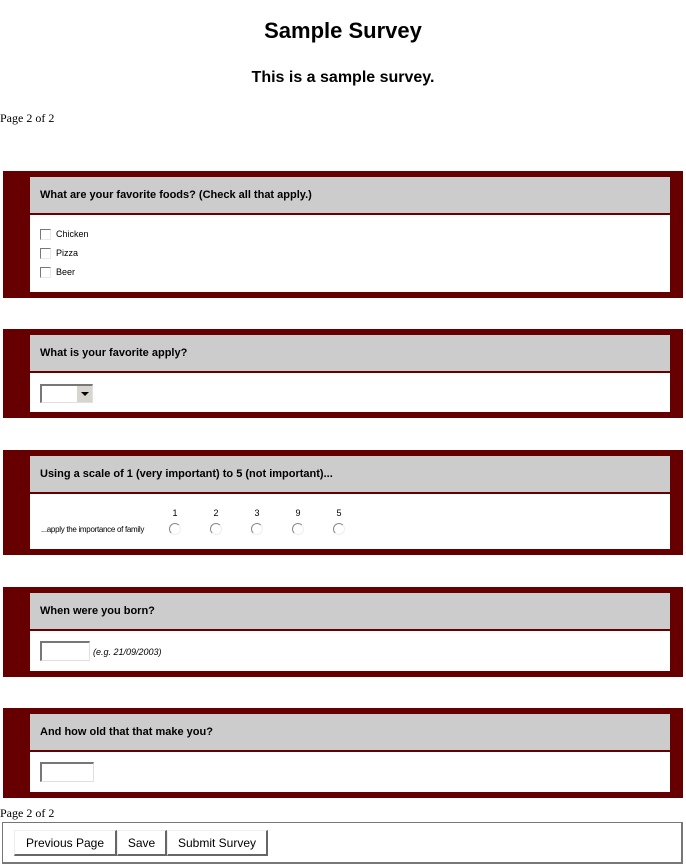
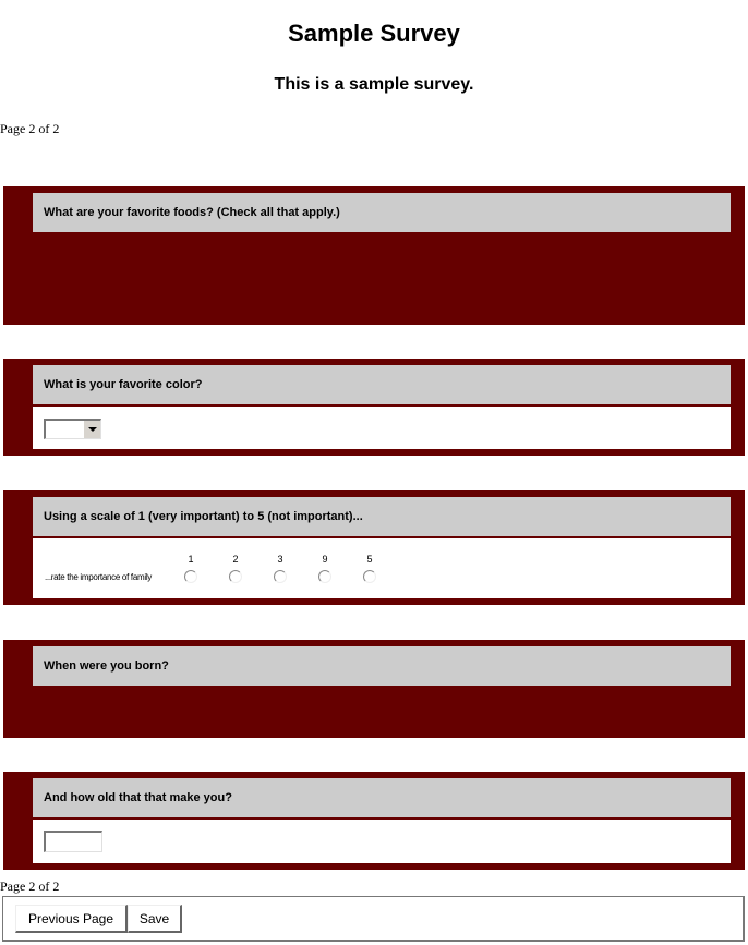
  Sample Survey
  This is a sample survey.
  Page 2 of 2
  What are your favorite foods? (Check all that apply.)
- Chicken
- Pizza
- Beer
- What is your favorite apply?
+ What is your favorite color?
  Using a scale of 1 (very important) to 5 (not important)...
  1
  2
  3
  9
  5
- ...apply the importance of family
+ ...rate the importance of family
  When were you born?
- (e.g. 21/09/2003)
  And how old that that make you?
  Page 2 of 2
  Previous Page
  Save
- Submit Survey
